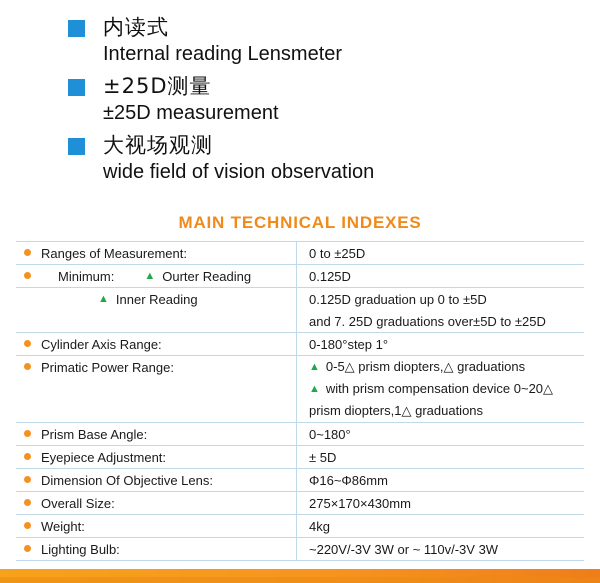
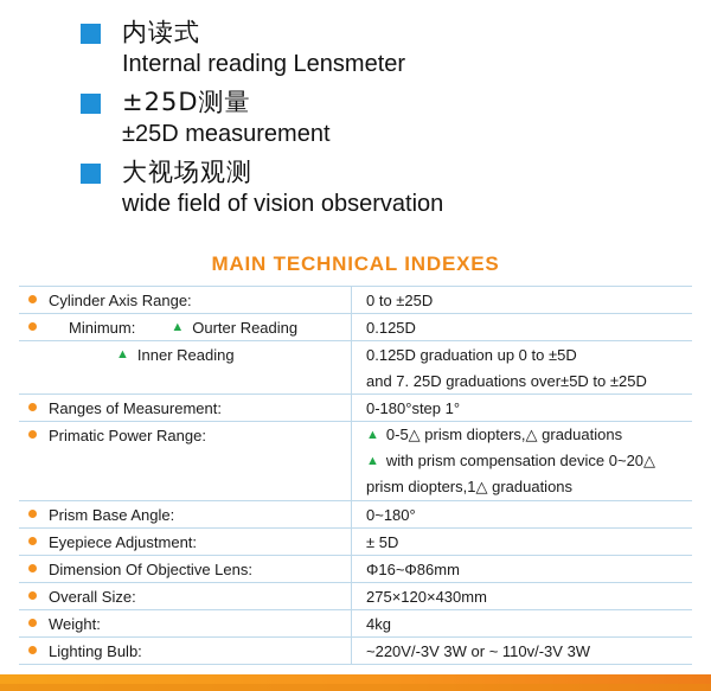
  内读式
  Internal reading Lensmeter
  ±25D测量
  ±25D measurement
  大视场观测
  wide field of vision observation
  MAIN TECHNICAL INDEXES
- Ranges of Measurement:	0 to ±25D
+ Cylinder Axis Range:	0 to ±25D
  Minimum: ▲ Ourter Reading	0.125D
  ▲ Inner Reading	0.125D graduation up 0 to ±5D
  	and 7. 25D graduations over±5D to ±25D
- Cylinder Axis Range:	0-180°step 1°
+ Ranges of Measurement:	0-180°step 1°
  Primatic Power Range:	▲ 0-5△ prism diopters,△ graduations
  	▲ with prism compensation device 0~20△
  	prism diopters,1△ graduations
  Prism Base Angle:	0~180°
  Eyepiece Adjustment:	± 5D
  Dimension Of Objective Lens:	Φ16~Φ86mm
- Overall Size:	275×170×430mm
+ Overall Size:	275×120×430mm
  Weight:	4kg
  Lighting Bulb:	~220V/-3V 3W or ~ 110v/-3V 3W
